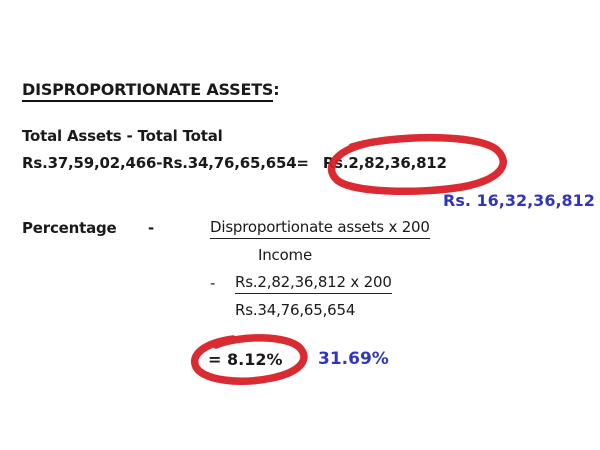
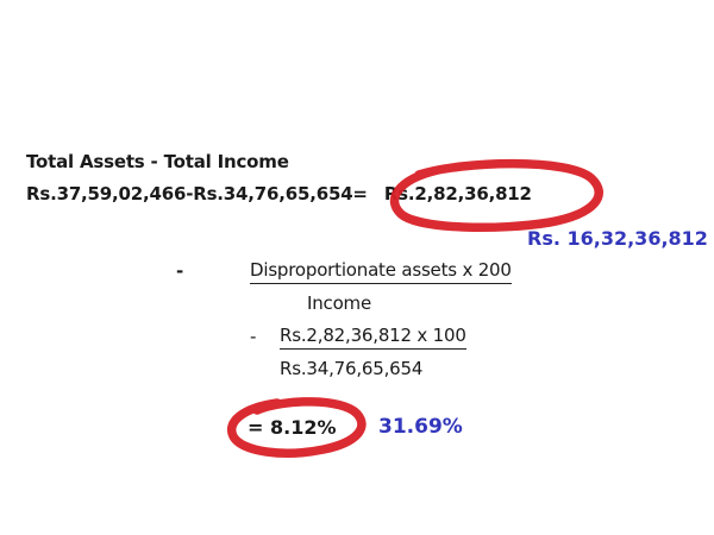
- DISPROPORTIONATE ASSETS:
- Total Assets - Total Total
+ Total Assets - Total Income
  Rs.37,59,02,466-Rs.34,76,65,654= Rs.2,82,36,812
  Rs. 16,32,36,812
- Percentage
  -
  Disproportionate assets x 200
  Income
  -
- Rs.2,82,36,812 x 200
+ Rs.2,82,36,812 x 100
  Rs.34,76,65,654
  = 8.12%
  31.69%
